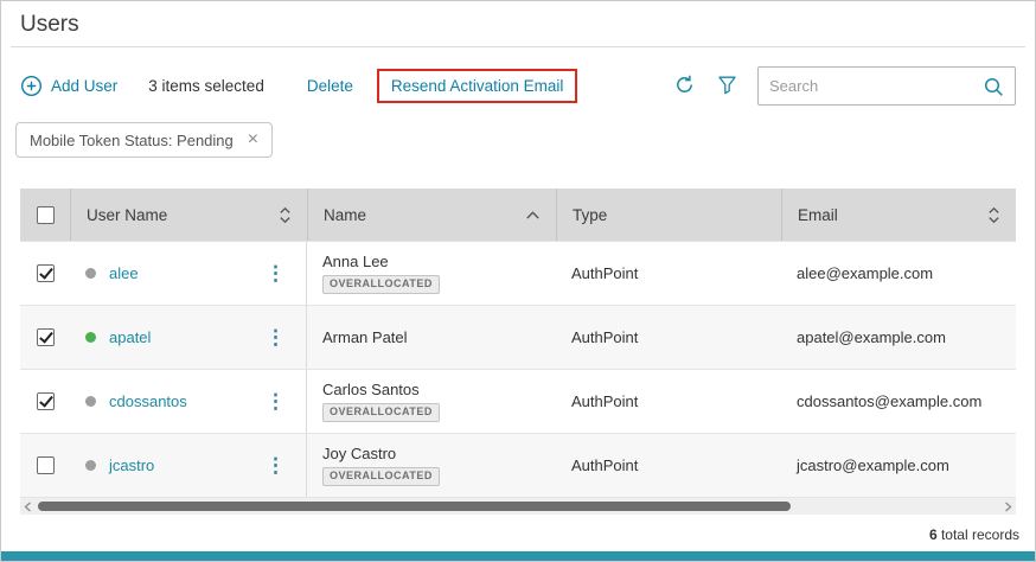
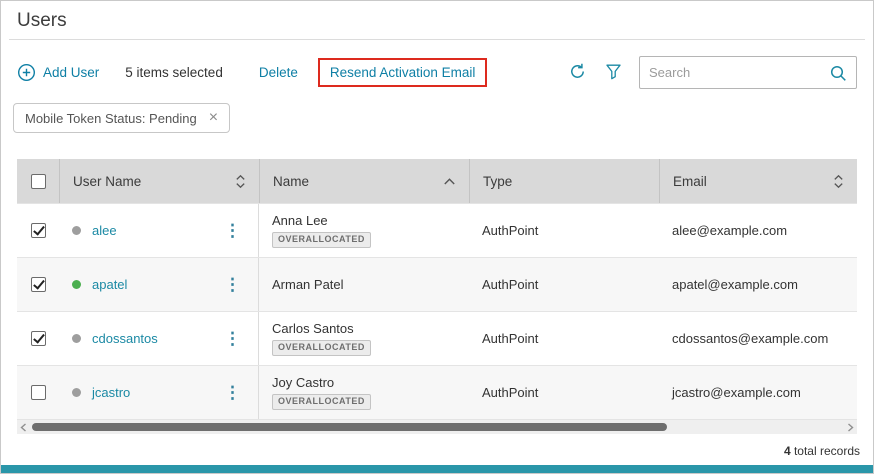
  Users
  Add User
- 3 items selected
+ 5 items selected
  Delete
  Resend Activation Email
  Search
  Mobile Token Status: Pending
  ×
  User Name
  Name
  Type
  Email
  alee
  ⋮
  Anna Lee
  OVERALLOCATED
  AuthPoint
  alee@example.com
  apatel
  ⋮
  Arman Patel
  AuthPoint
  apatel@example.com
  cdossantos
  ⋮
  Carlos Santos
  OVERALLOCATED
  AuthPoint
  cdossantos@example.com
  jcastro
  ⋮
  Joy Castro
  OVERALLOCATED
  AuthPoint
  jcastro@example.com
- 6 total records
+ 4 total records
